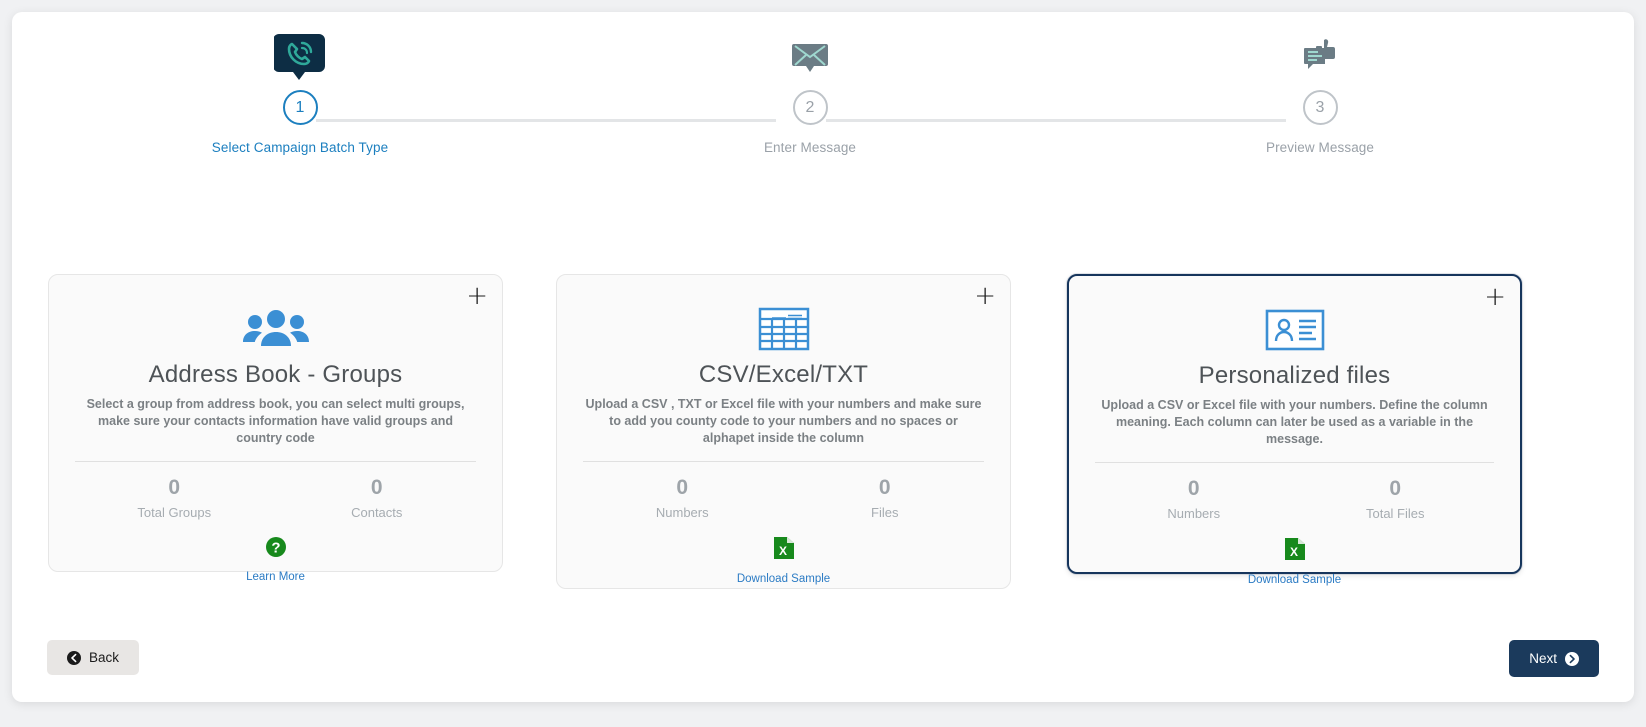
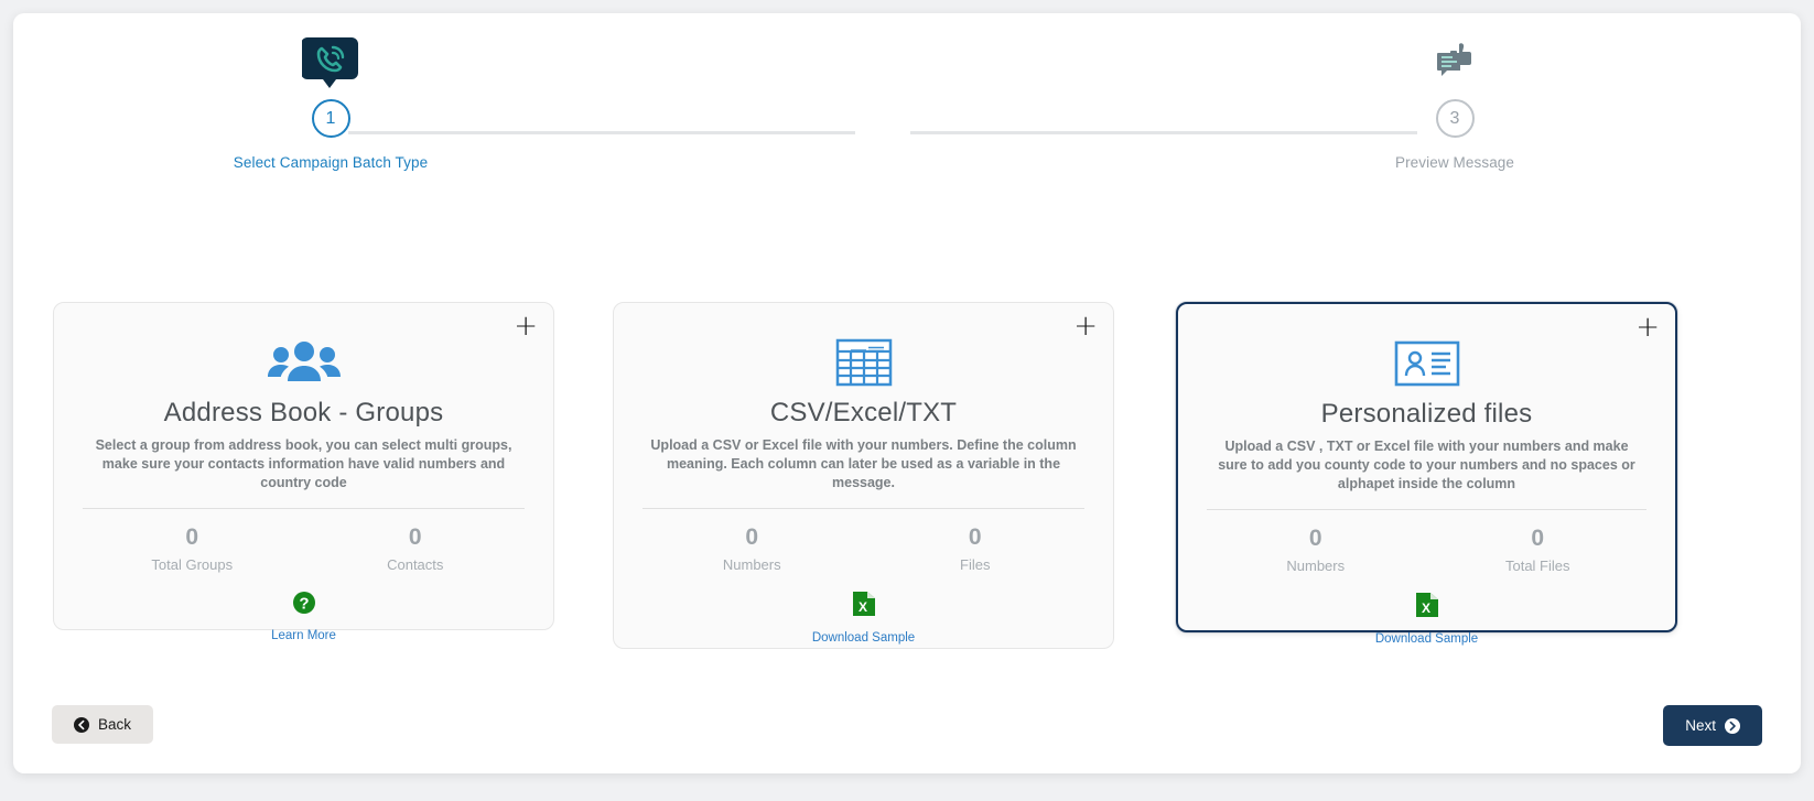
  1
  Select Campaign Batch Type
- 2
- Enter Message
  3
  Preview Message
  +
  Address Book - Groups
- Select a group from address book, you can select multi groups, make sure your contacts information have valid groups and country code
+ Select a group from address book, you can select multi groups, make sure your contacts information have valid numbers and country code
  0
  Total Groups
  0
  Contacts
  ?
  Learn More
  +
  CSV/Excel/TXT
- Upload a CSV , TXT or Excel file with your numbers and make sure to add you county code to your numbers and no spaces or alphapet inside the column
+ Upload a CSV or Excel file with your numbers. Define the column meaning. Each column can later be used as a variable in the message.
  0
  Numbers
  0
  Files
  X
  Download Sample
  +
  Personalized files
- Upload a CSV or Excel file with your numbers. Define the column meaning. Each column can later be used as a variable in the message.
+ Upload a CSV , TXT or Excel file with your numbers and make sure to add you county code to your numbers and no spaces or alphapet inside the column
  0
  Numbers
  0
  Total Files
  X
  Download Sample
  Back
  Next
